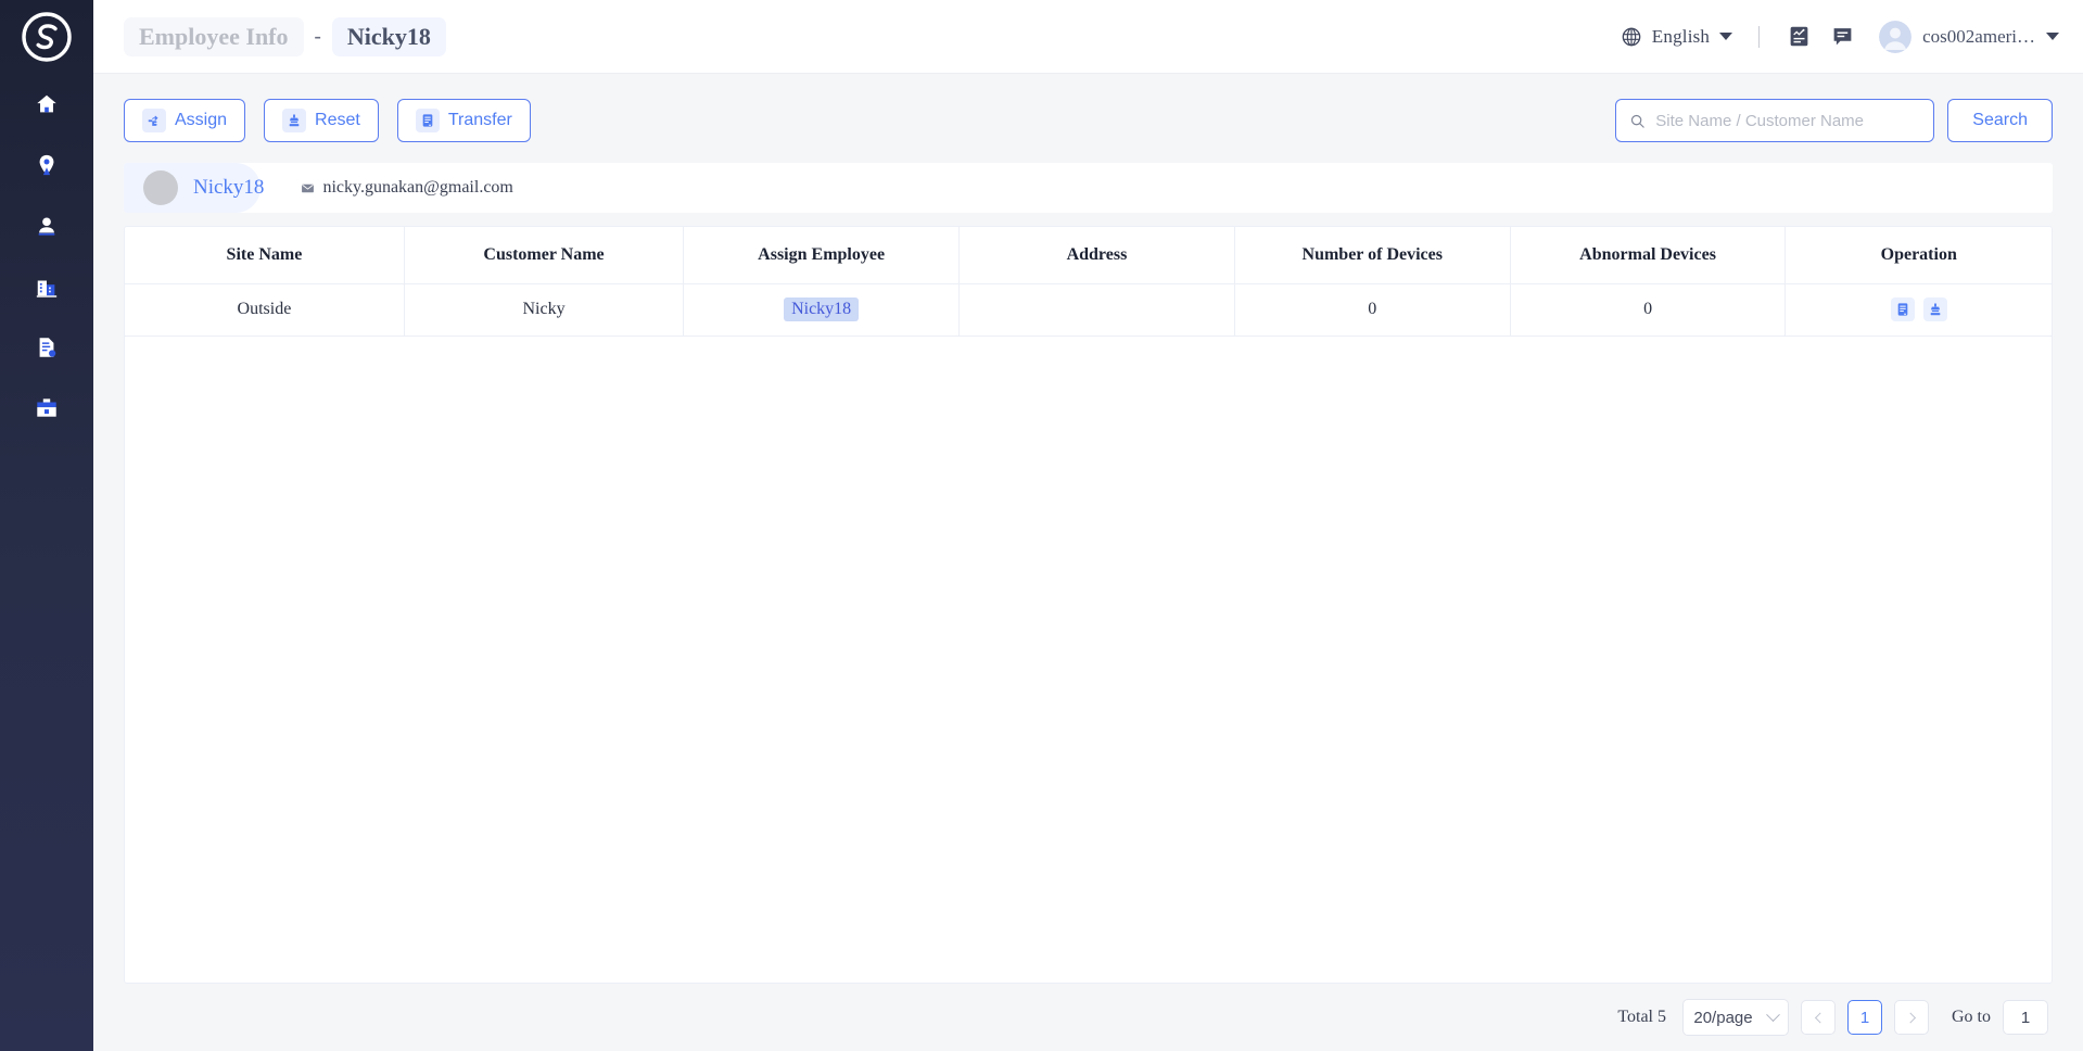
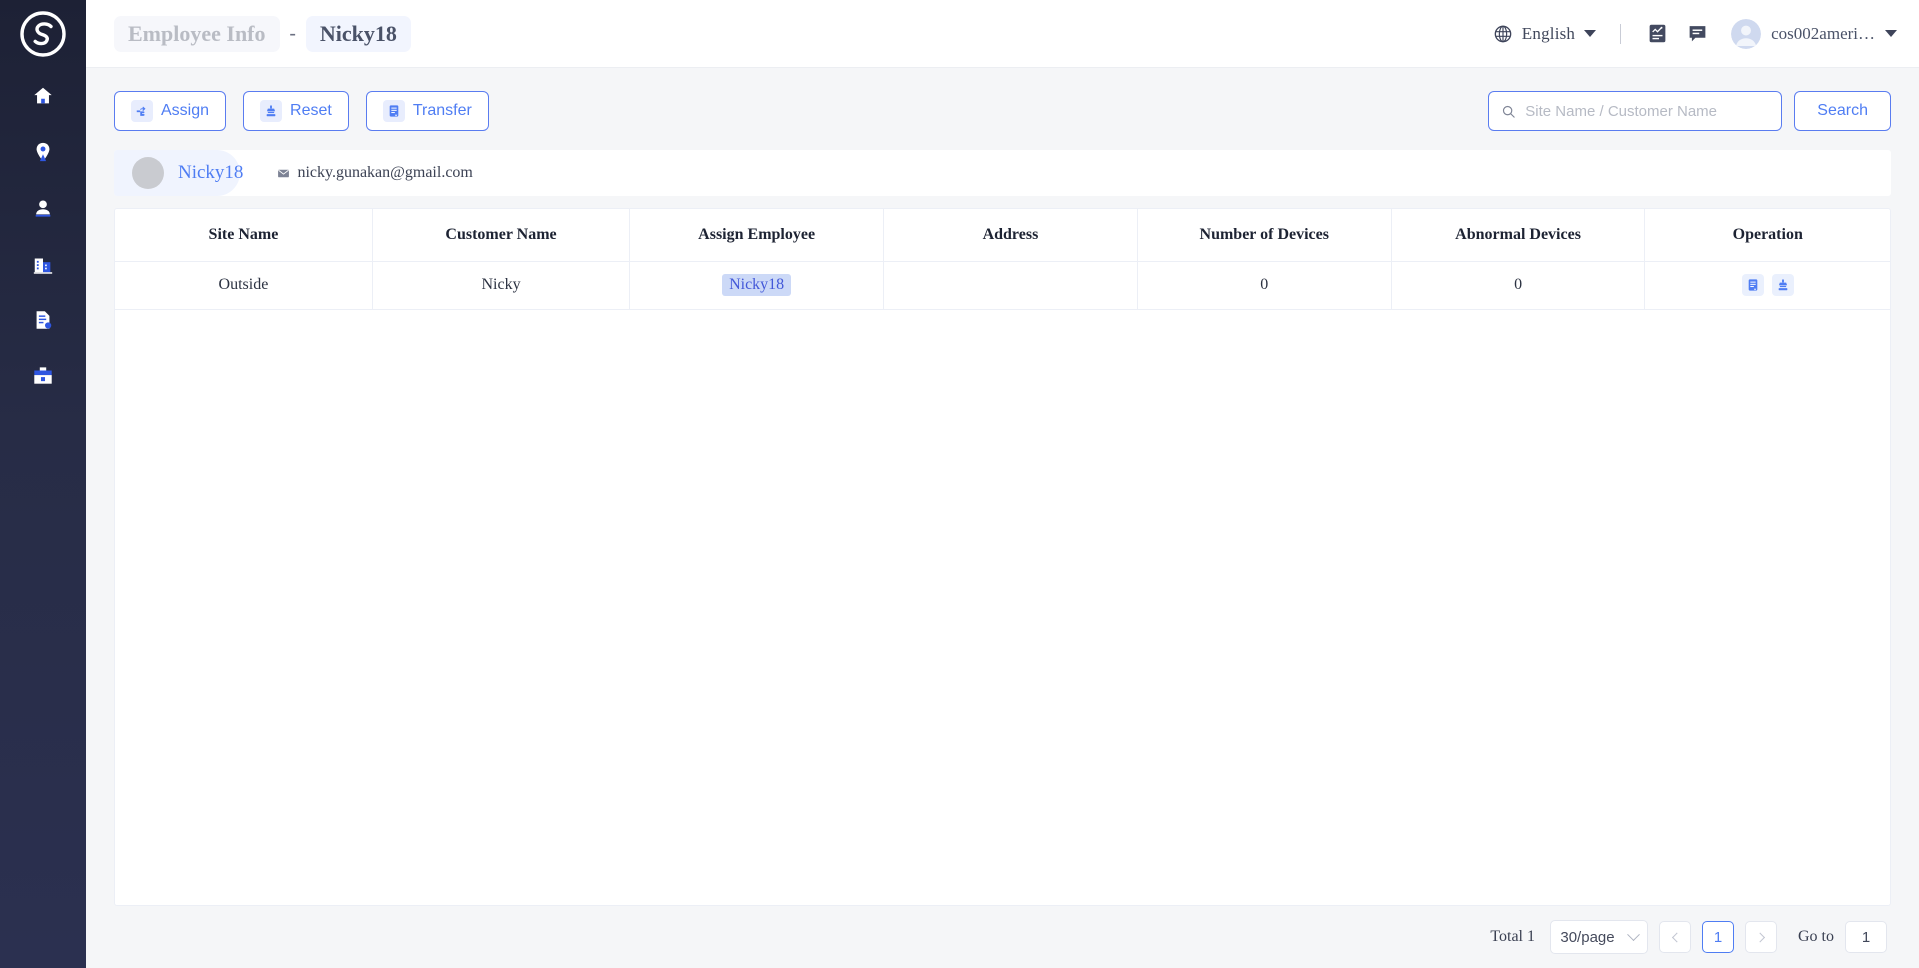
  Employee Info
  -
  Nicky18
  English
  cos002ameri…
  Assign
  Reset
  Transfer
  Site Name / Customer Name
  Search
  Nicky18
  nicky.gunakan@gmail.com
  Site Name	Customer Name	Assign Employee	Address	Number of Devices	Abnormal Devices	Operation
  Outside	Nicky	Nicky18		0	0
- Total 5
+ Total 1
- 20/page
+ 30/page
  1
  Go to
  1
